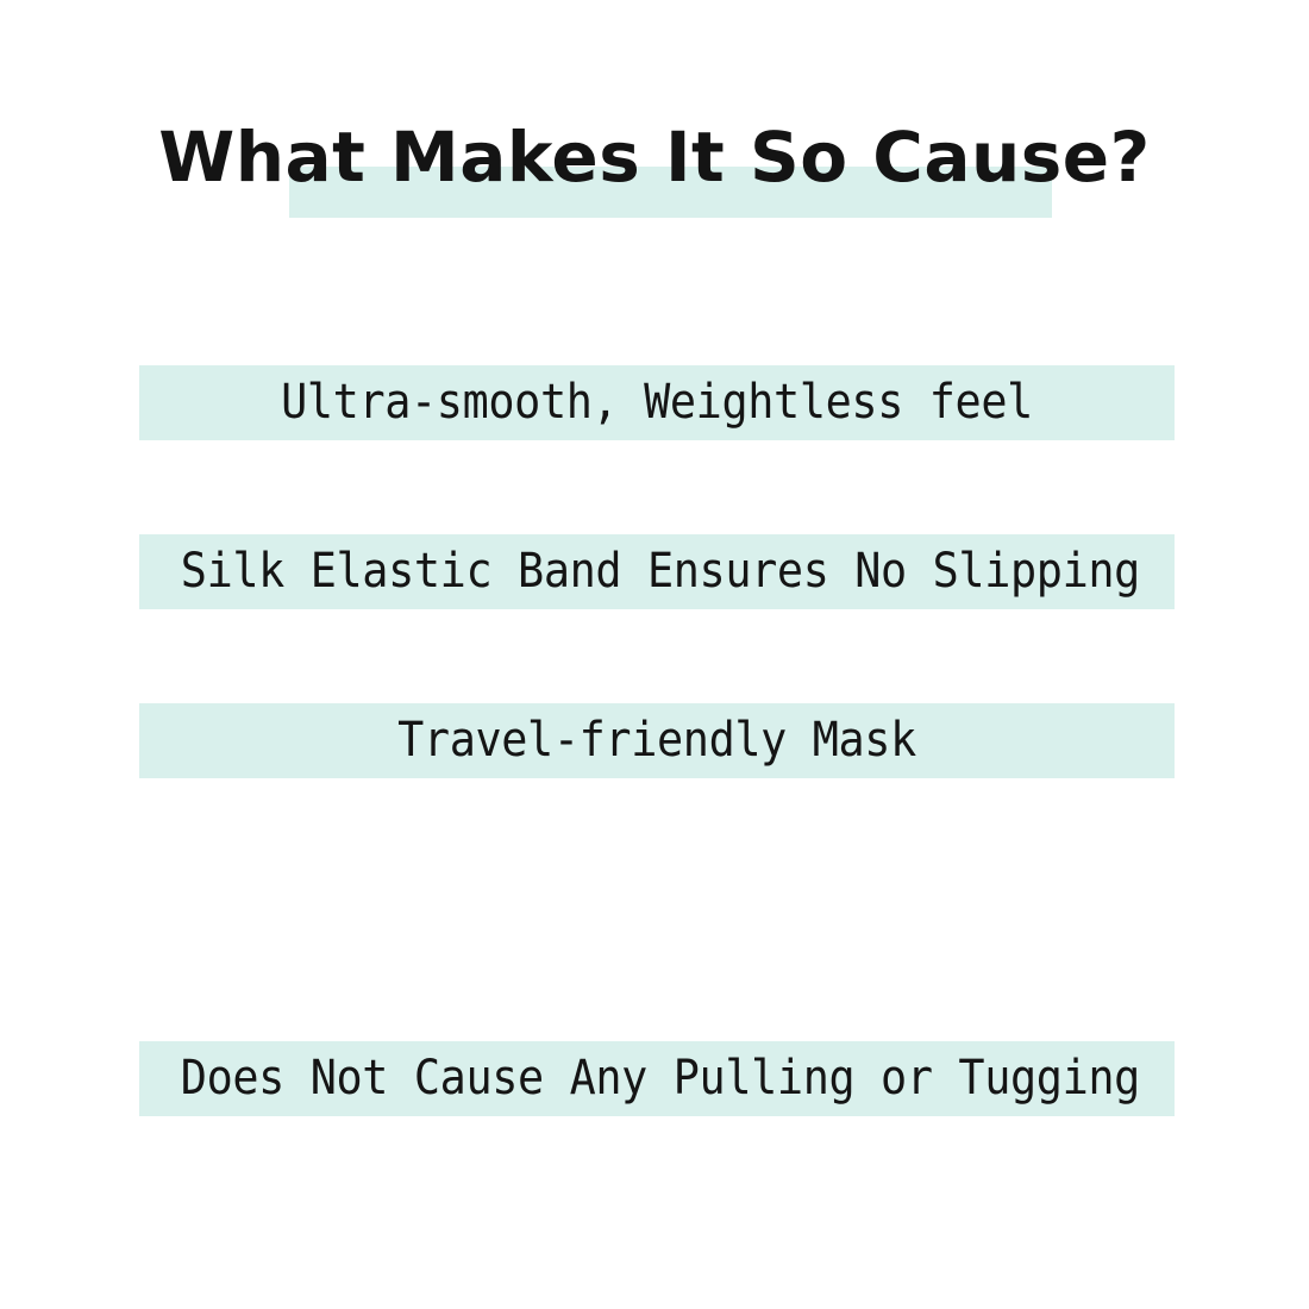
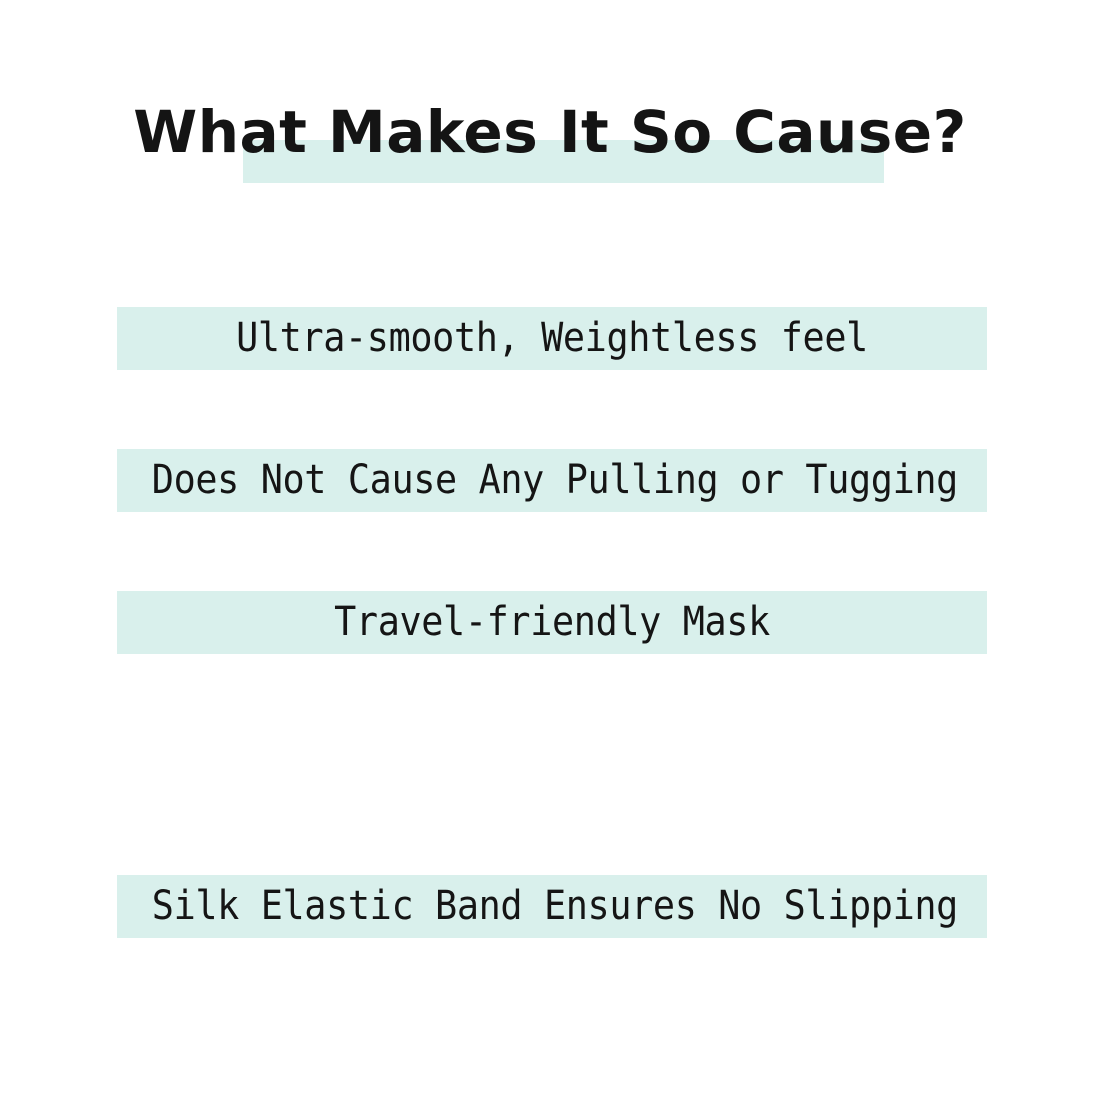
  What Makes It So Cause?
  Ultra-smooth, Weightless feel
- Silk Elastic Band Ensures No Slipping
+ Does Not Cause Any Pulling or Tugging
  Travel-friendly Mask
- Does Not Cause Any Pulling or Tugging
+ Silk Elastic Band Ensures No Slipping
